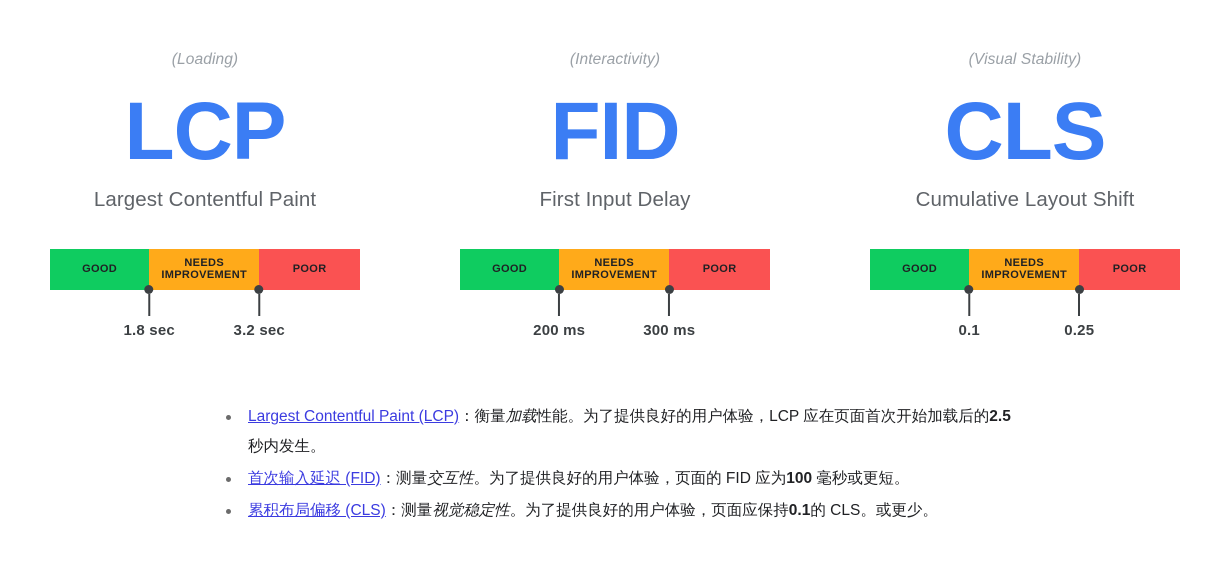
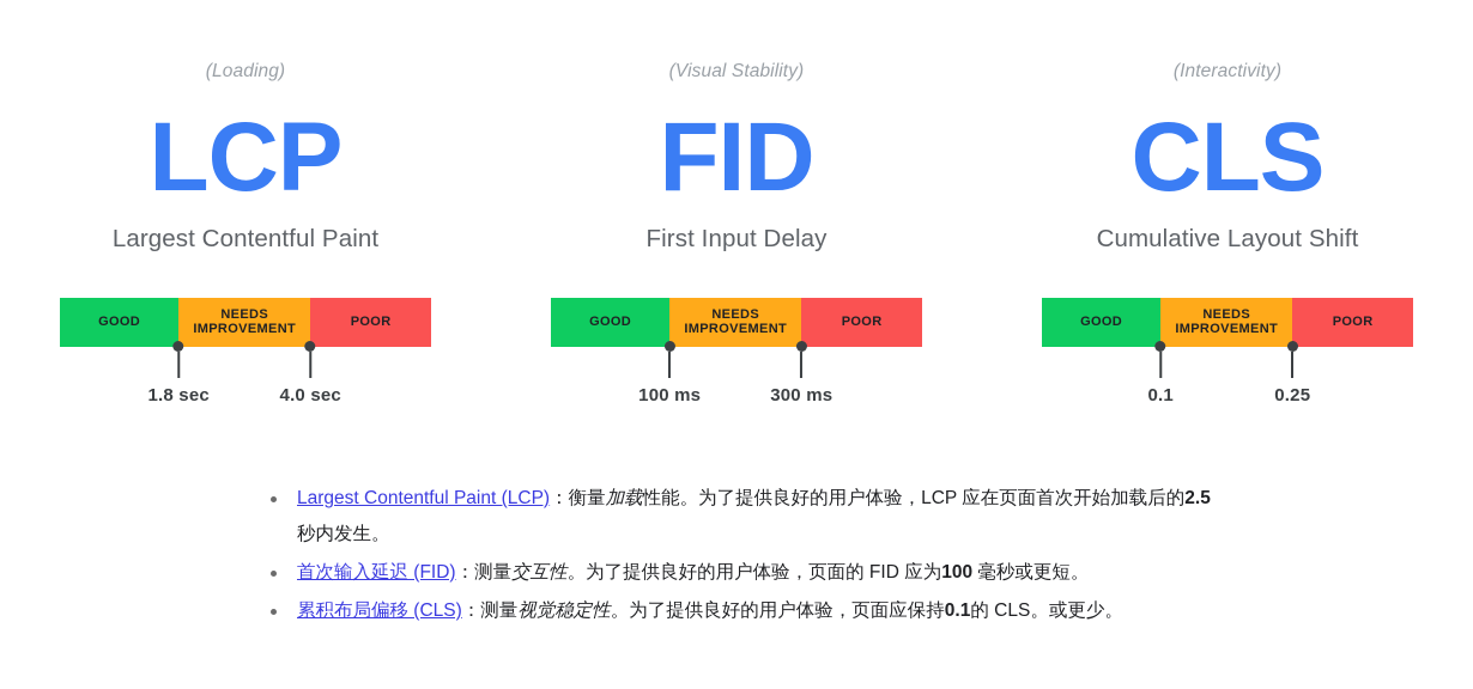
  (Loading)
  LCP
  Largest Contentful Paint
  GOOD
  NEEDS IMPROVEMENT
  POOR
  1.8 sec
- 3.2 sec
+ 4.0 sec
- (Interactivity)
+ (Visual Stability)
  FID
  First Input Delay
  GOOD
  NEEDS IMPROVEMENT
  POOR
- 200 ms
+ 100 ms
  300 ms
- (Visual Stability)
+ (Interactivity)
  CLS
  Cumulative Layout Shift
  GOOD
  NEEDS IMPROVEMENT
  POOR
  0.1
  0.25
  Largest Contentful Paint (LCP)：衡量加载性能。为了提供良好的用户体验，LCP 应在页面首次开始加载后的2.5 秒内发生。
  首次输入延迟 (FID)：测量交互性。为了提供良好的用户体验，页面的 FID 应为100 毫秒或更短。
  累积布局偏移 (CLS)：测量视觉稳定性。为了提供良好的用户体验，页面应保持0.1的 CLS。或更少。
